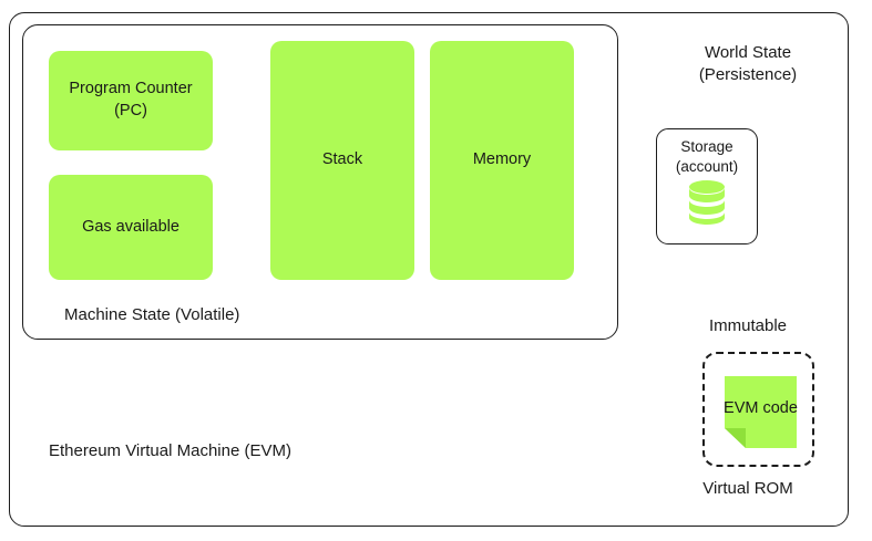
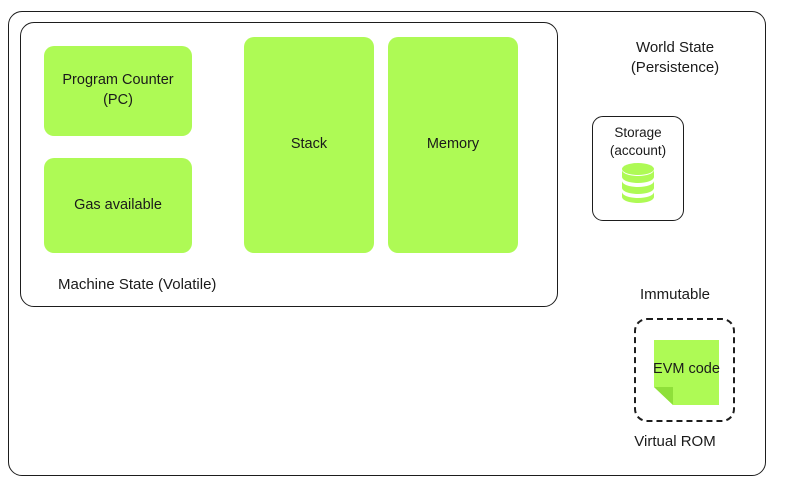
  Program Counter (PC)
  Gas available
  Stack
  Memory
  Machine State (Volatile)
- Ethereum Virtual Machine (EVM)
  World State
  (Persistence)
  Immutable
  Virtual ROM
  Storage
  (account)
  EVM code
